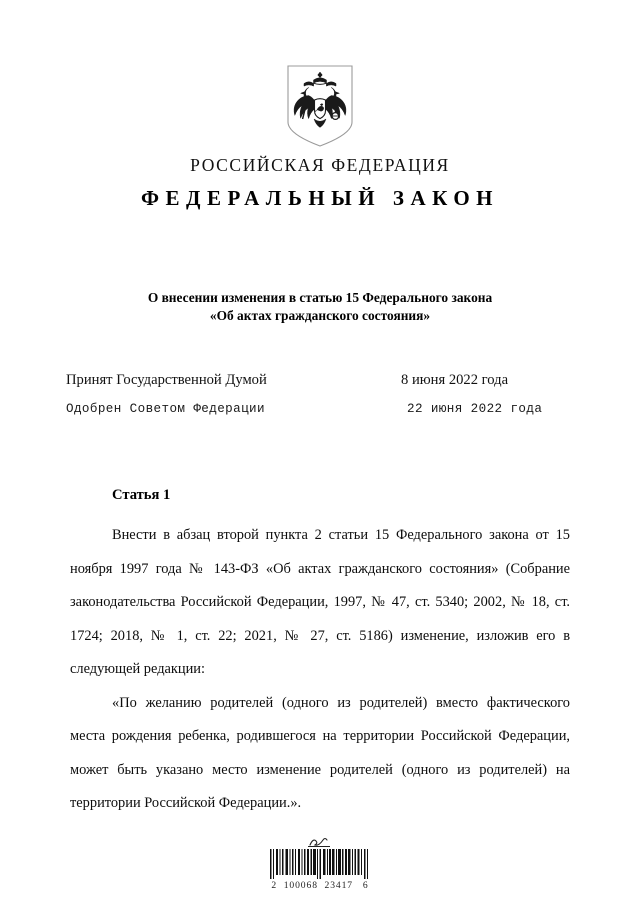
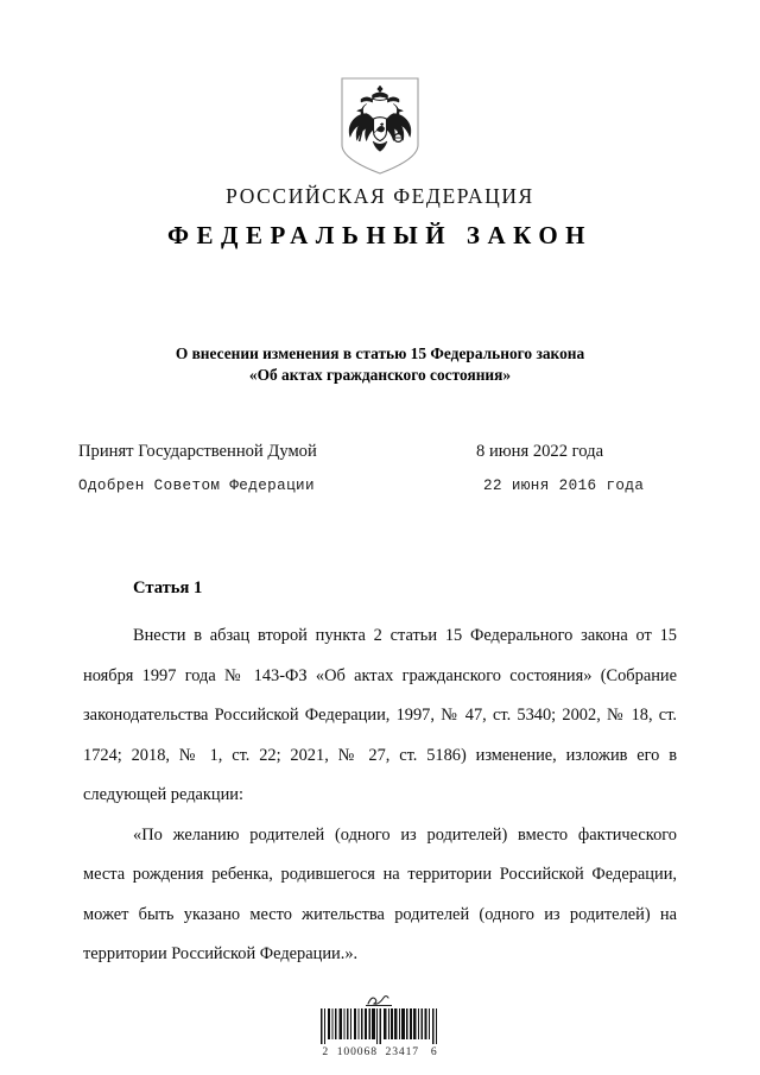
  РОССИЙСКАЯ ФЕДЕРАЦИЯ
  ФЕДЕРАЛЬНЫЙ ЗАКОН
  О внесении изменения в статью 15 Федерального закона
  «Об актах гражданского состояния»
  Принят Государственной Думой
  8 июня 2022 года
  Одобрен Советом Федерации
- 22 июня 2022 года
+ 22 июня 2016 года
  Статья 1
  Внести в абзац второй пункта 2 статьи 15 Федерального закона от 15 ноября 1997 года № 143-ФЗ «Об актах гражданского состояния» (Собрание законодательства Российской Федерации, 1997, № 47, ст. 5340; 2002, № 18, ст. 1724; 2018, № 1, ст. 22; 2021, № 27, ст. 5186) изменение, изложив его в следующей редакции:
- «По желанию родителей (одного из родителей) вместо фактического места рождения ребенка, родившегося на территории Российской Федерации, может быть указано место изменение родителей (одного из родителей) на территории Российской Федерации.».
+ «По желанию родителей (одного из родителей) вместо фактического места рождения ребенка, родившегося на территории Российской Федерации, может быть указано место жительства родителей (одного из родителей) на территории Российской Федерации.».
  2 100068 23417 6
